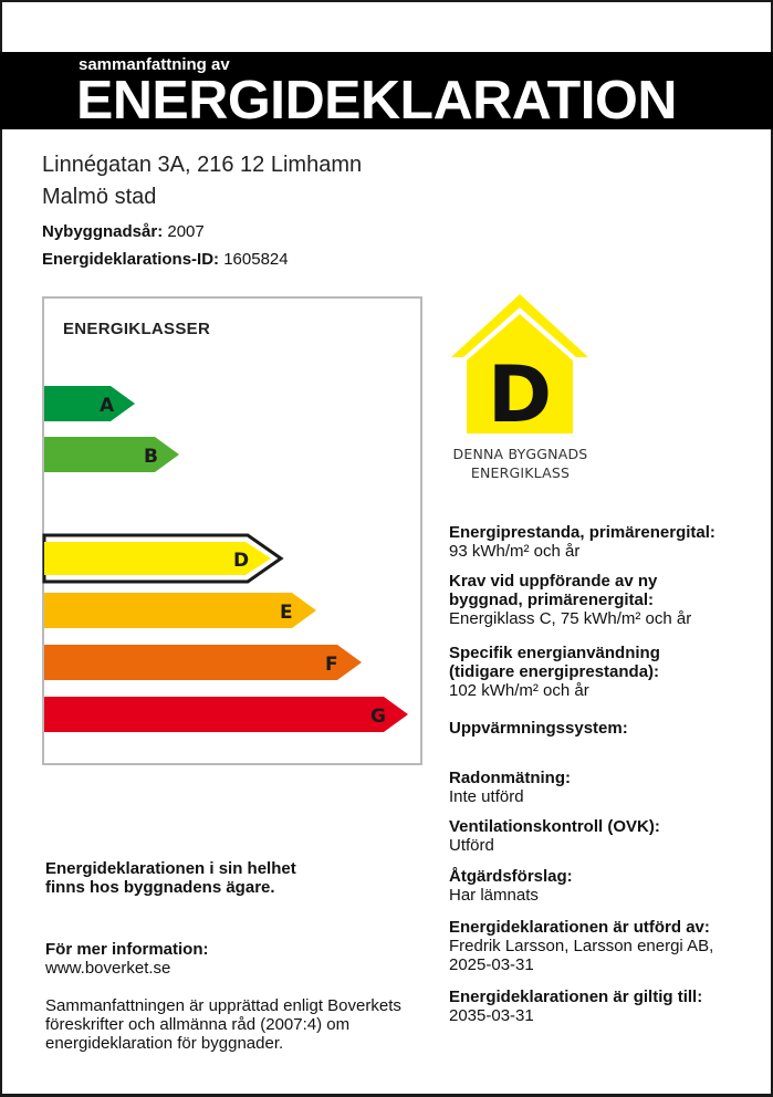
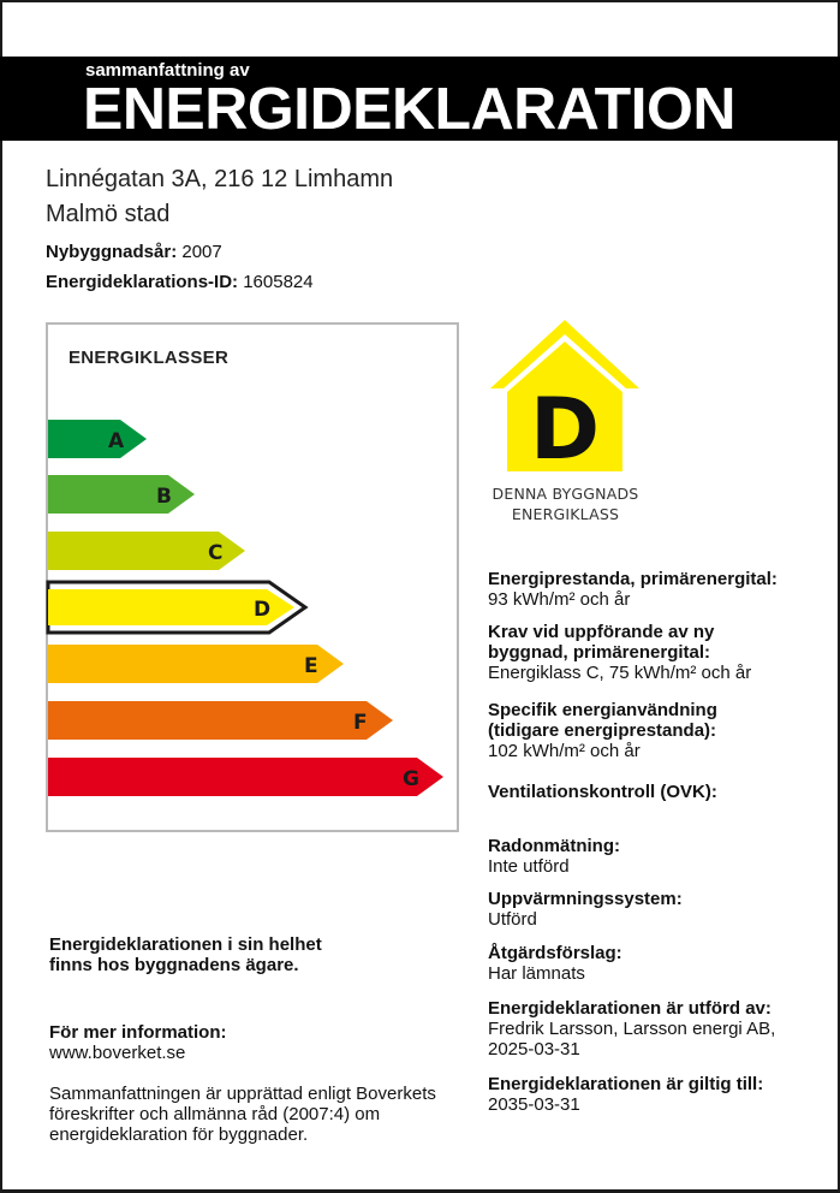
  sammanfattning av
  ENERGIDEKLARATION
  Linnégatan 3A, 216 12 Limhamn
  Malmö stad
  Nybyggnadsår: 2007
  Energideklarations-ID: 1605824
  ENERGIKLASSER
  A
  B
+ C
  D
  E
  F
  G
  D
  DENNA BYGGNADS
  ENERGIKLASS
  Energiprestanda, primärenergital:
  93 kWh/m² och år
  Krav vid uppförande av ny byggnad, primärenergital:
  Energiklass C, 75 kWh/m² och år
  Specifik energianvändning (tidigare energiprestanda):
  102 kWh/m² och år
- Uppvärmningssystem:
+ Ventilationskontroll (OVK):
  Radonmätning:
  Inte utförd
- Ventilationskontroll (OVK):
+ Uppvärmningssystem:
  Utförd
  Åtgärdsförslag:
  Har lämnats
  Energideklarationen är utförd av:
  Fredrik Larsson, Larsson energi AB, 2025-03-31
  Energideklarationen är giltig till:
  2035-03-31
  Energideklarationen i sin helhet finns hos byggnadens ägare.
  För mer information:
  www.boverket.se
  Sammanfattningen är upprättad enligt Boverkets föreskrifter och allmänna råd (2007:4) om energideklaration för byggnader.
